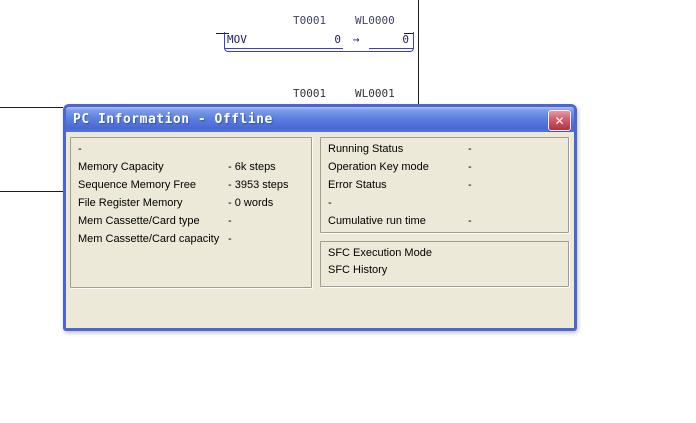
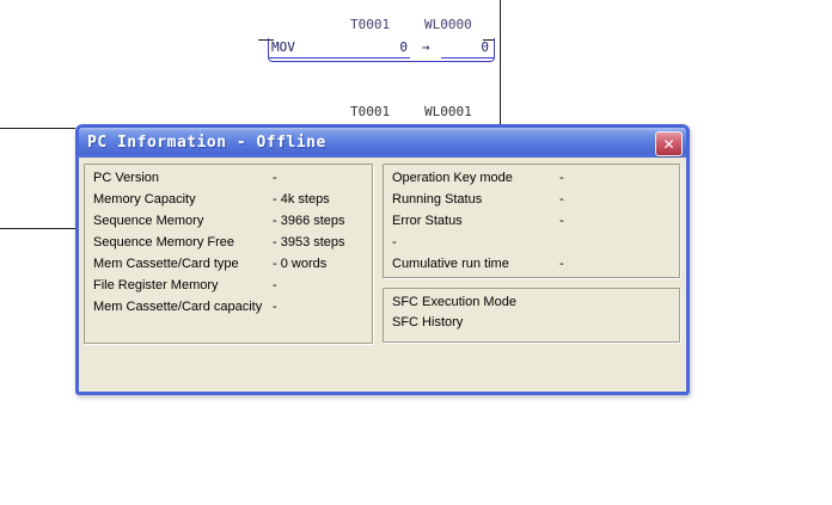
  T0001
  WL0000
  MOV
  0
  →
  0
  T0001
  WL0001
  PC Information - Offline
  ✕
+ PC Version
  -
  Memory Capacity
- - 6k steps
+ - 4k steps
+ Sequence Memory
+ - 3966 steps
  Sequence Memory Free
  - 3953 steps
- File Register Memory
+ Mem Cassette/Card type
  - 0 words
- Mem Cassette/Card type
+ File Register Memory
  -
  Mem Cassette/Card capacity
  -
- Running Status
+ Operation Key mode
  -
- Operation Key mode
+ Running Status
  -
  Error Status
  -
  -
  Cumulative run time
  -
  SFC Execution Mode
  SFC History
